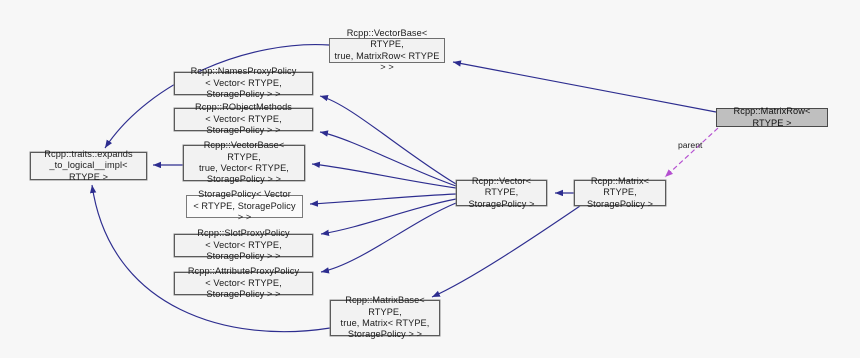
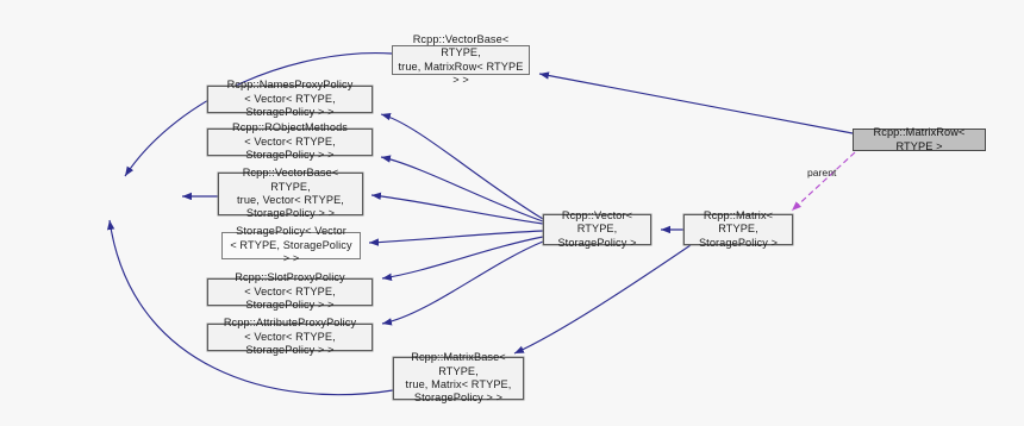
- Rcpp::traits::expands
- _to_logical__impl< RTYPE >
  Rcpp::NamesProxyPolicy
  < Vector< RTYPE, StoragePolicy > >
  Rcpp::RObjectMethods
  < Vector< RTYPE, StoragePolicy > >
  Rcpp::VectorBase< RTYPE,
  true, Vector< RTYPE,
  StoragePolicy > >
  StoragePolicy< Vector
  < RTYPE, StoragePolicy > >
  Rcpp::SlotProxyPolicy
  < Vector< RTYPE, StoragePolicy > >
  Rcpp::AttributeProxyPolicy
  < Vector< RTYPE, StoragePolicy > >
  Rcpp::VectorBase< RTYPE,
  true, MatrixRow< RTYPE > >
  Rcpp::MatrixBase< RTYPE,
  true, Matrix< RTYPE,
  StoragePolicy > >
  Rcpp::Vector< RTYPE,
  StoragePolicy >
  Rcpp::Matrix< RTYPE,
  StoragePolicy >
  Rcpp::MatrixRow< RTYPE >
  parent
